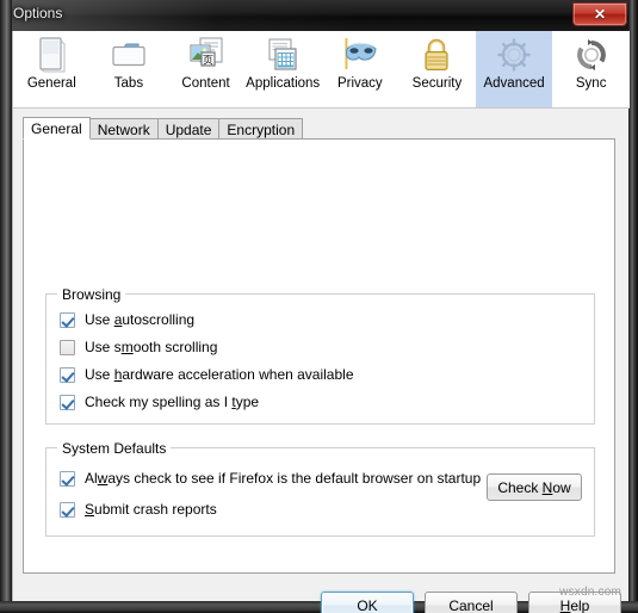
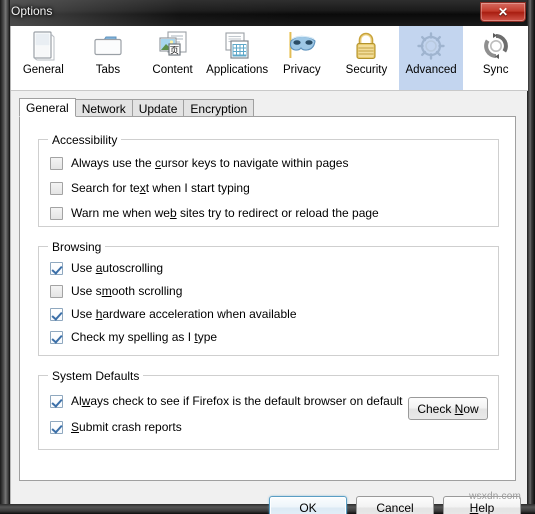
  Options
  ✕
  General
  Tabs
  页
  Content
  Applications
  Privacy
  Security
  Advanced
  Sync
  General
  Network
  Update
  Encryption
+ Accessibility
+ Always use the cursor keys to navigate within pages
+ Search for text when I start typing
+ Warn me when web sites try to redirect or reload the page
  Browsing
  Use autoscrolling
  Use smooth scrolling
  Use hardware acceleration when available
  Check my spelling as I type
  System Defaults
- Always check to see if Firefox is the default browser on startup
+ Always check to see if Firefox is the default browser on default
  Submit crash reports
  Check Now
  OK
  Cancel
  Help
  wsxdn.com
